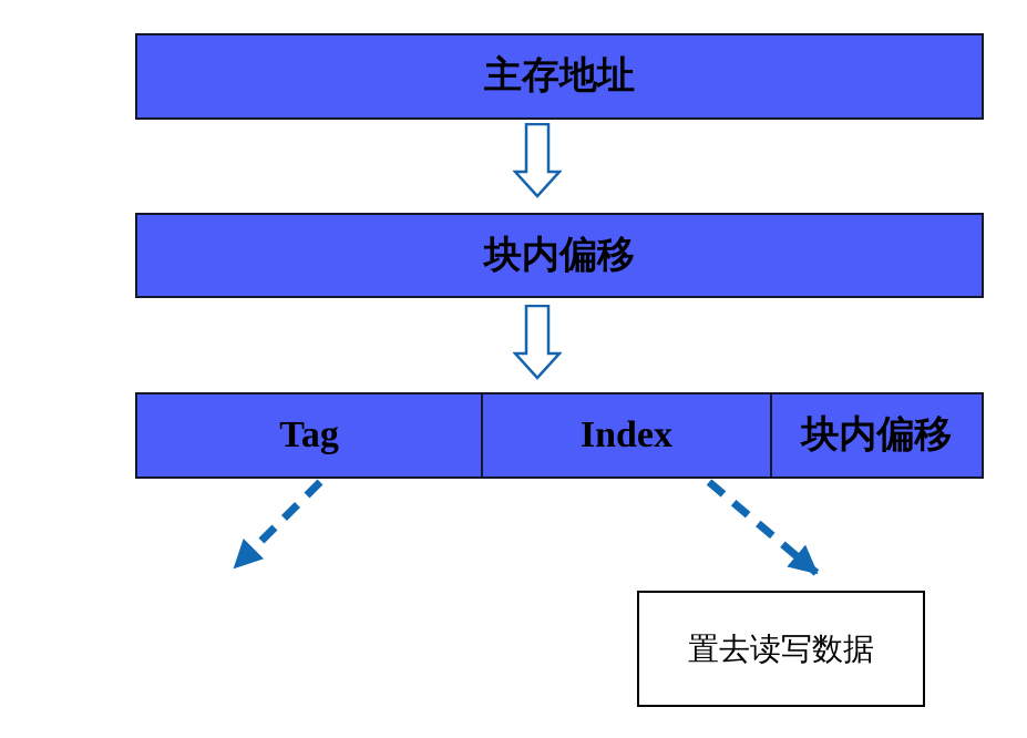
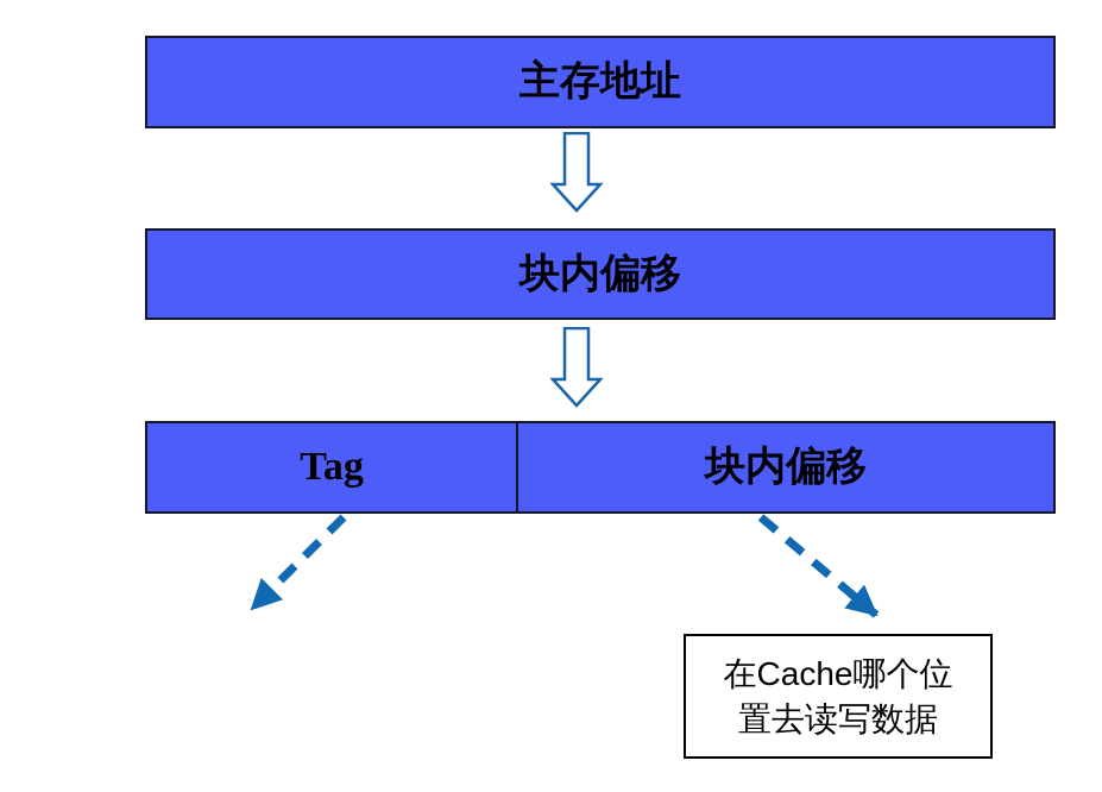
  主存地址
  块内偏移
  Tag
- Index
  块内偏移
+ 在Cache哪个位
  置去读写数据
